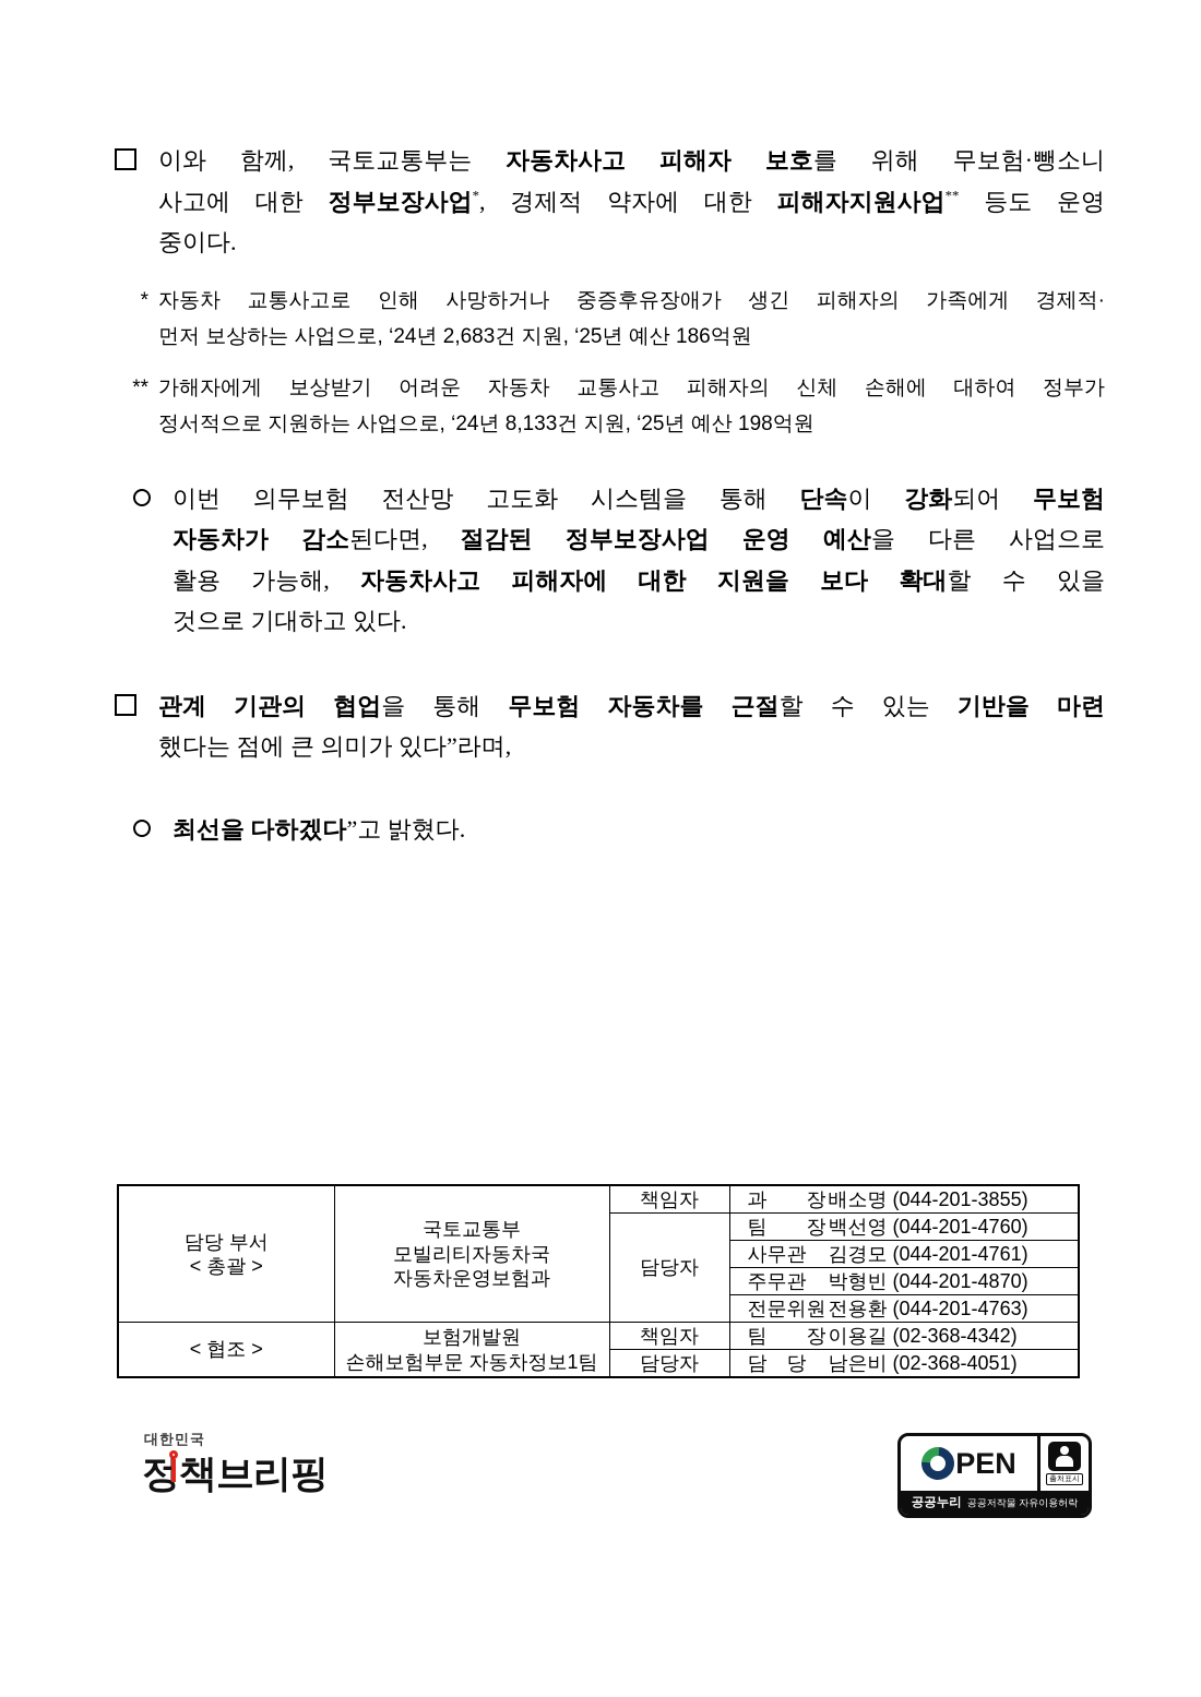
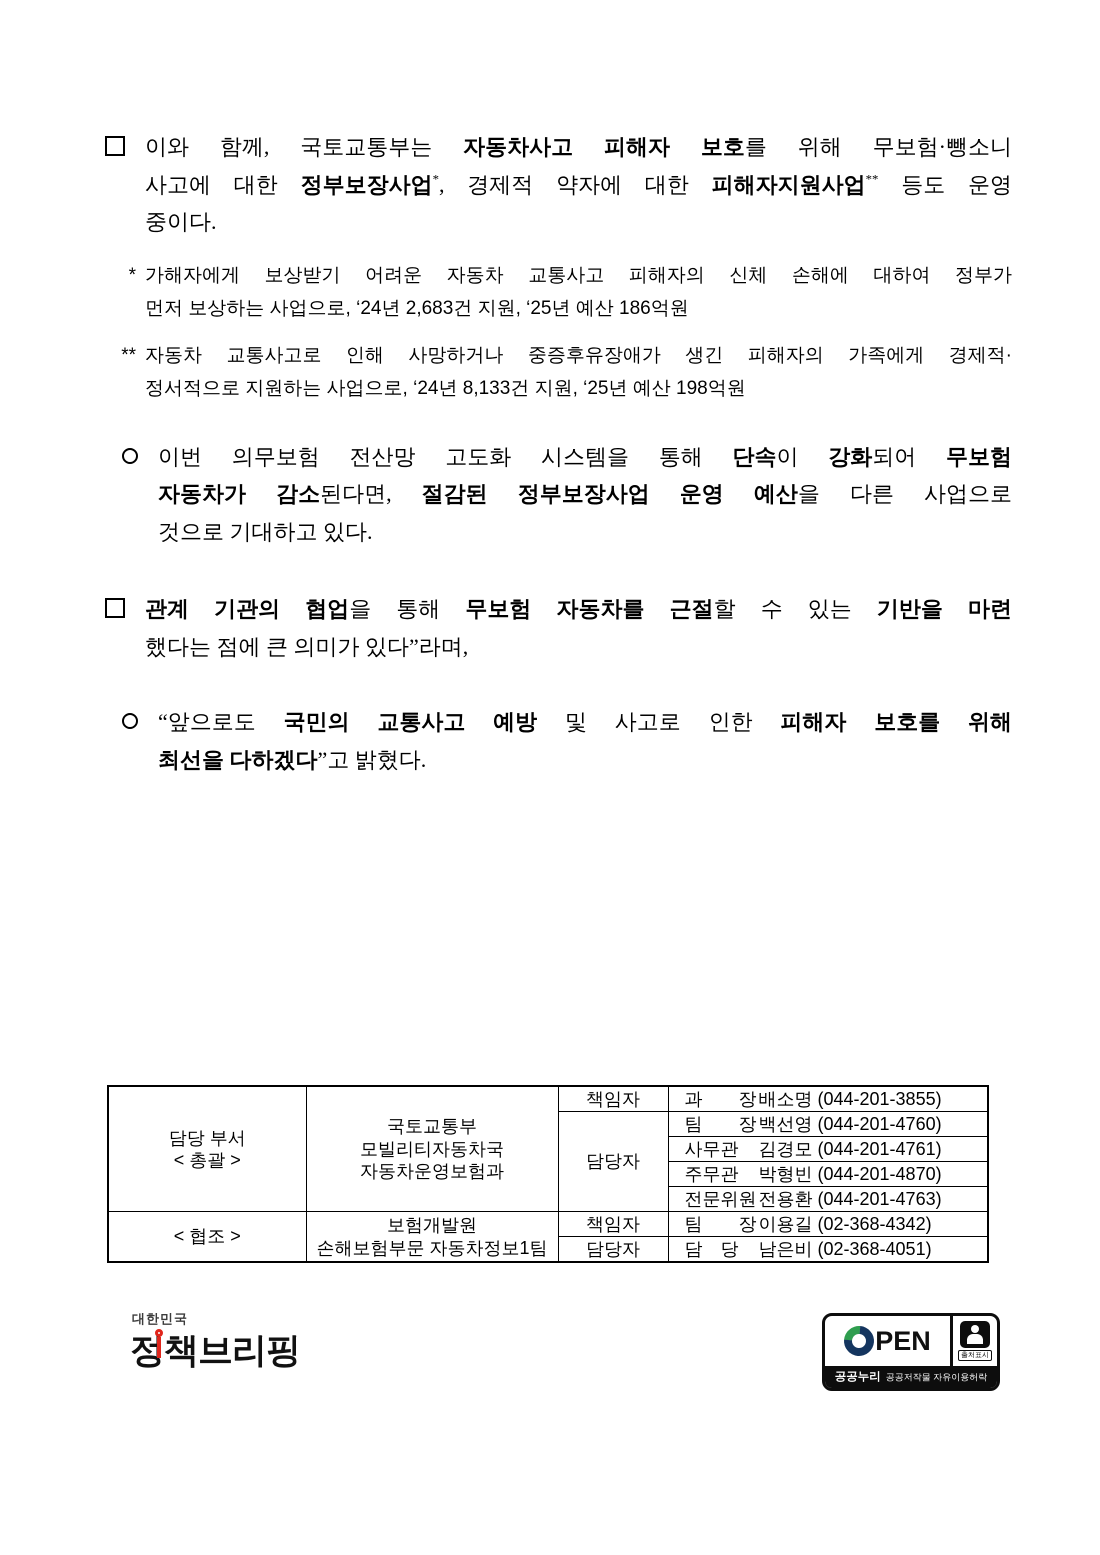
  이와 함께, 국토교통부는 자동차사고 피해자 보호를 위해 무보험·뺑소니
  사고에 대한 정부보장사업*, 경제적 약자에 대한 피해자지원사업** 등도 운영
  중이다.
  *
- 자동차 교통사고로 인해 사망하거나 중증후유장애가 생긴 피해자의 가족에게 경제적·
+ 가해자에게 보상받기 어려운 자동차 교통사고 피해자의 신체 손해에 대하여 정부가
  먼저 보상하는 사업으로, ‘24년 2,683건 지원, ‘25년 예산 186억원
  **
- 가해자에게 보상받기 어려운 자동차 교통사고 피해자의 신체 손해에 대하여 정부가
+ 자동차 교통사고로 인해 사망하거나 중증후유장애가 생긴 피해자의 가족에게 경제적·
  정서적으로 지원하는 사업으로, ‘24년 8,133건 지원, ‘25년 예산 198억원
  이번 의무보험 전산망 고도화 시스템을 통해 단속이 강화되어 무보험
  자동차가 감소된다면, 절감된 정부보장사업 운영 예산을 다른 사업으로
- 활용 가능해, 자동차사고 피해자에 대한 지원을 보다 확대할 수 있을
  것으로 기대하고 있다.
  관계 기관의 협업을 통해 무보험 자동차를 근절할 수 있는 기반을 마련
  했다는 점에 큰 의미가 있다”라며,
+ “앞으로도 국민의 교통사고 예방 및 사고로 인한 피해자 보호를 위해
  최선을 다하겠다”고 밝혔다.
  담당 부서< 총괄 >	국토교통부모빌리티자동차국자동차운영보험과	책임자	과 장배소명 (044-201-3855)
  담당자	팀 장백선영 (044-201-4760)
  사무관 김경모 (044-201-4761)
  주무관 박형빈 (044-201-4870)
  전문위원전용환 (044-201-4763)
  < 협조 >	보험개발원손해보험부문 자동차정보1팀	책임자	팀 장이용길 (02-368-4342)
  담당자	담 당 남은비 (02-368-4051)
  대한민국
  정책브리핑
  PEN
  공공누리
  공공저작물 자유이용허락
